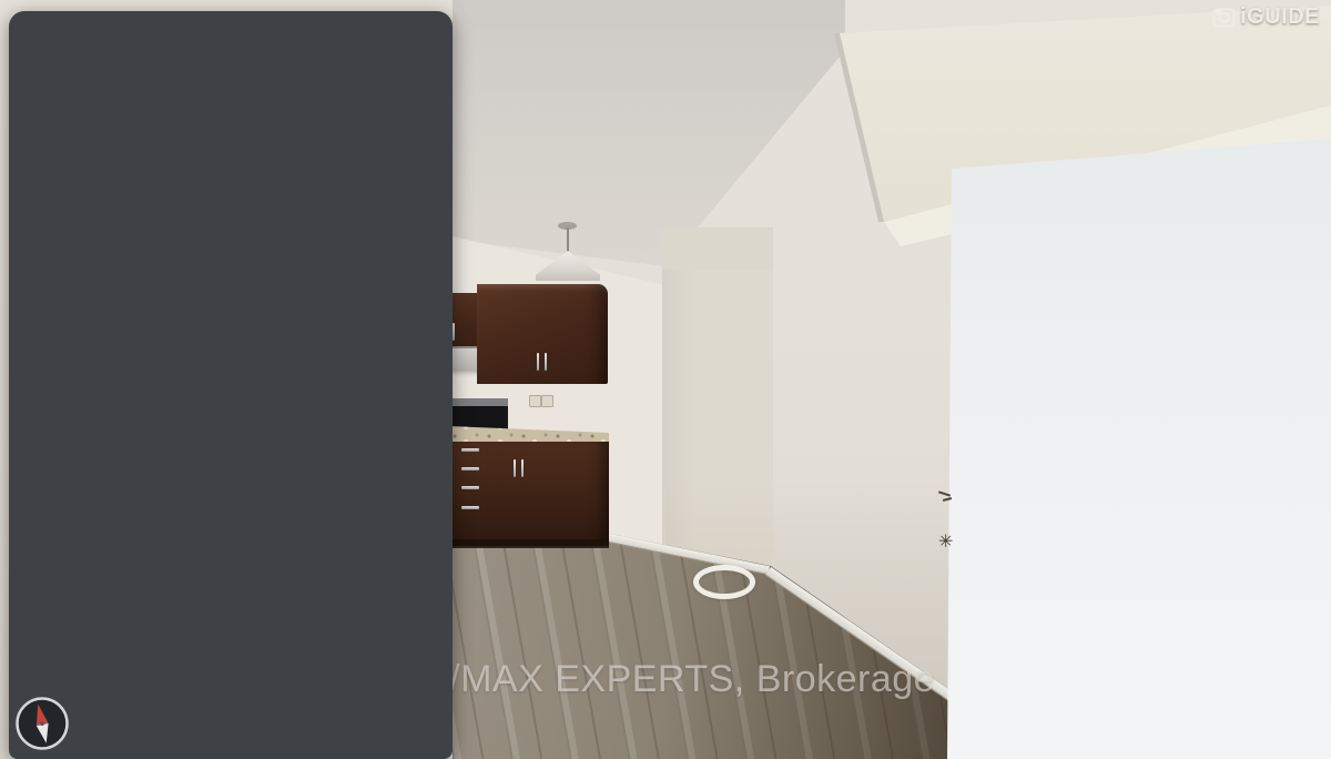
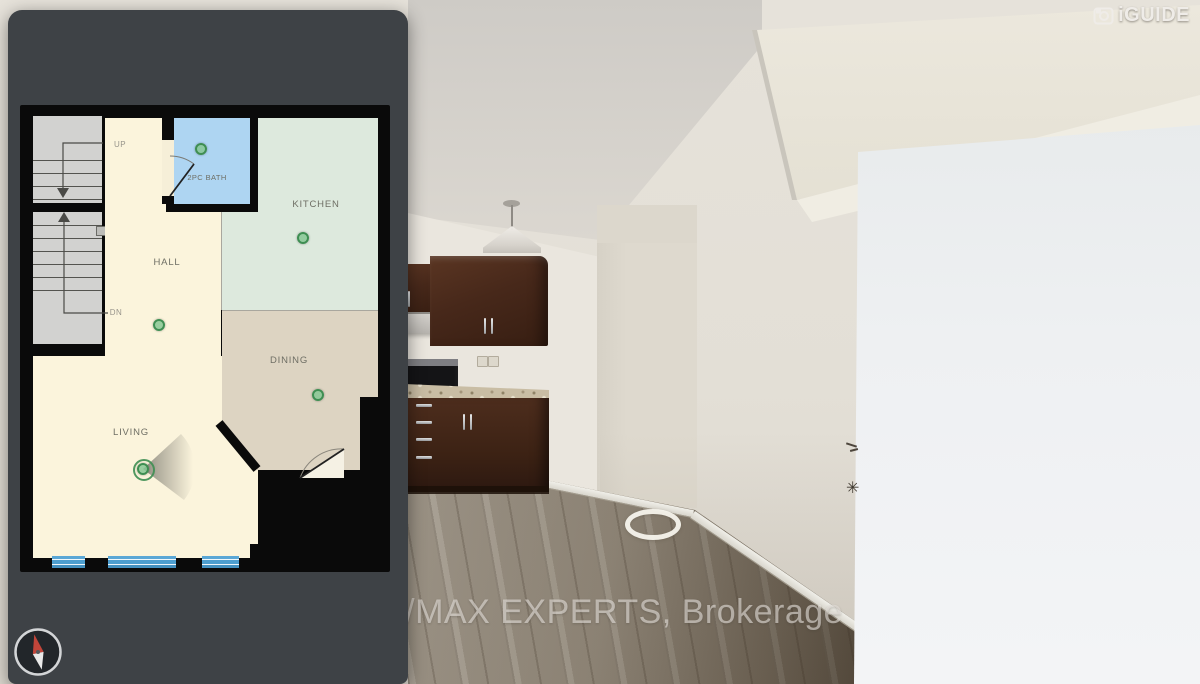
  ✳
  /MAX EXPERTS, Brokerage
  iGUIDE
+ UP
+ DN
+ 2PC BATH
+ KITCHEN
+ HALL
+ DINING
+ LIVING
